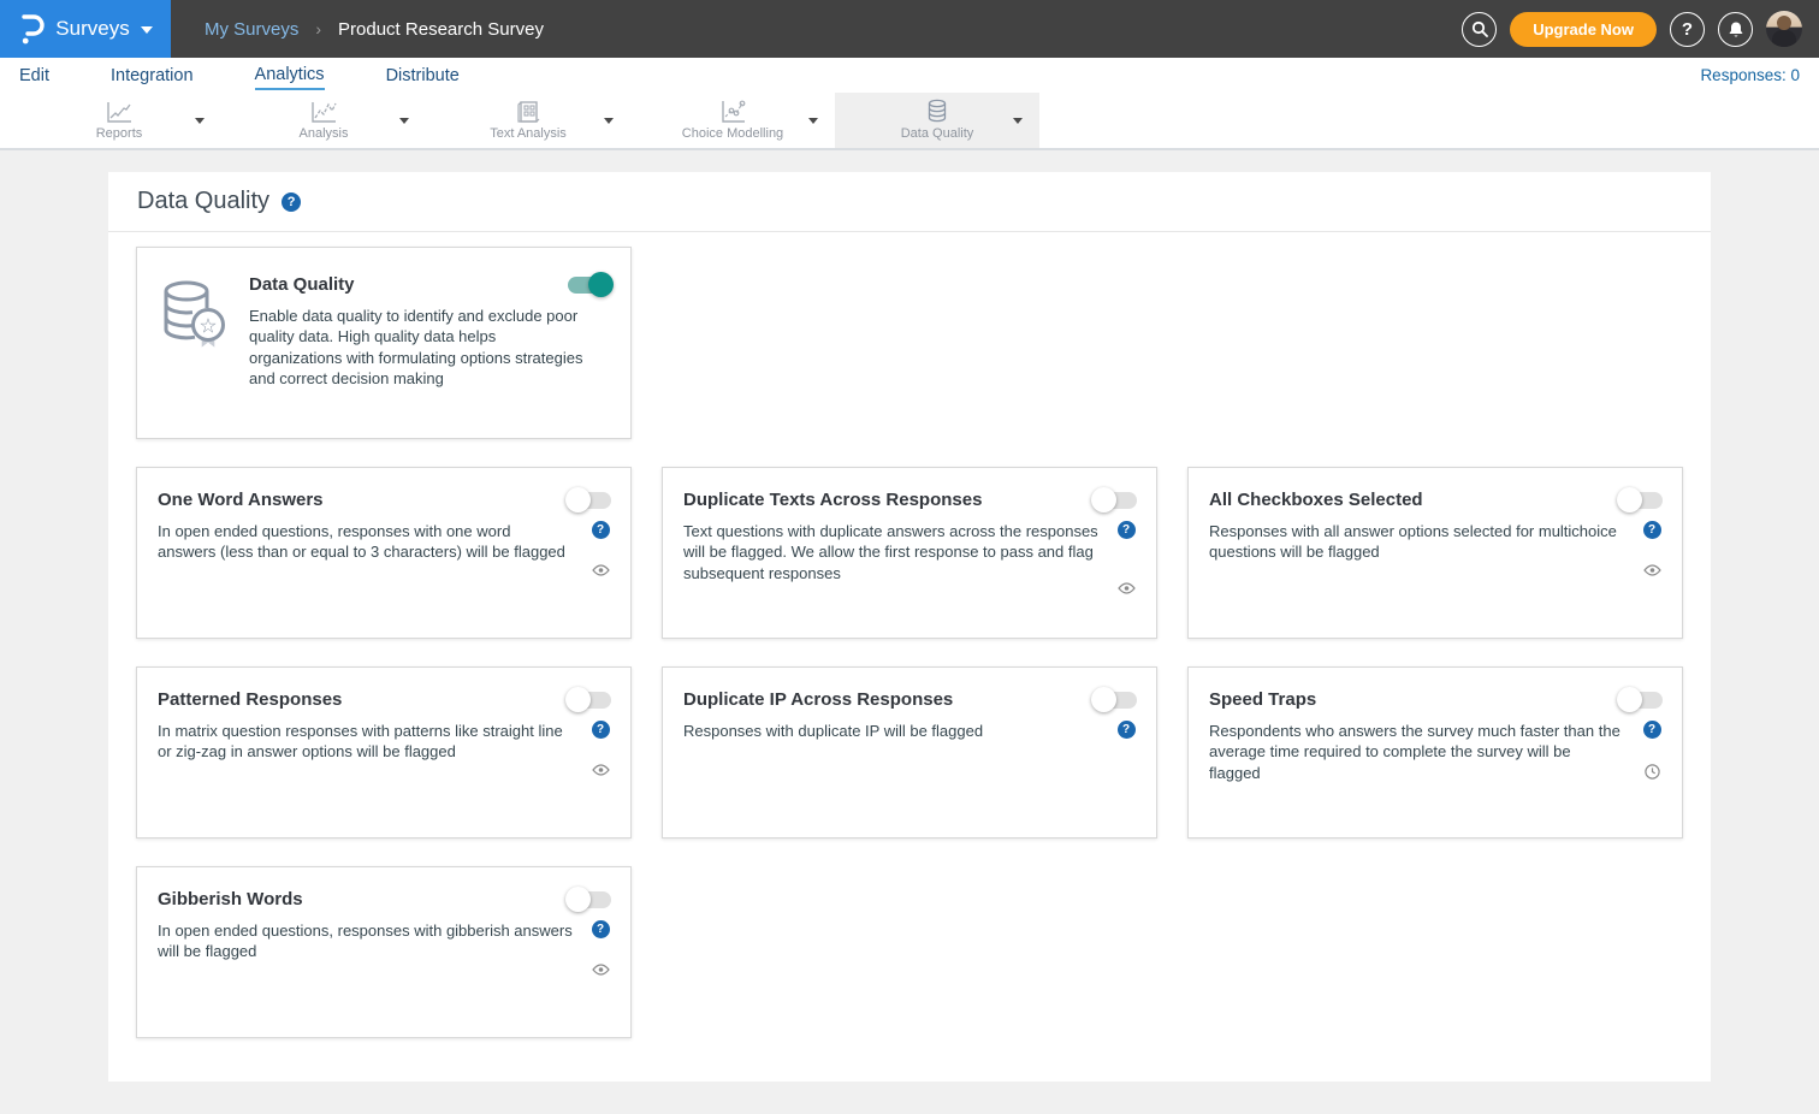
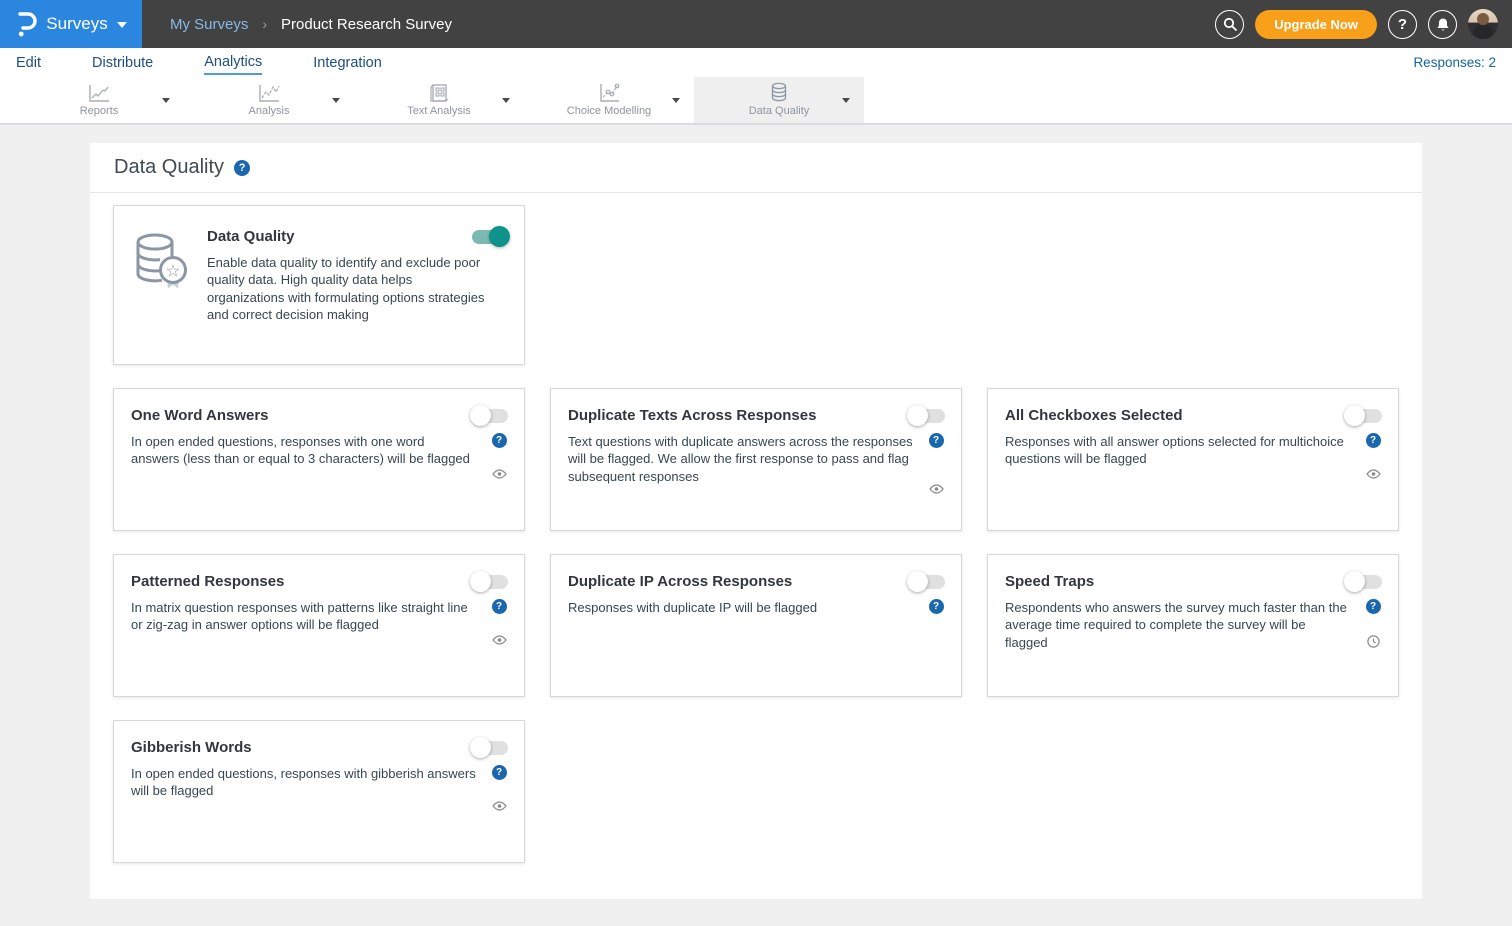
  Surveys
  My Surveys
  ›
  Product Research Survey
  Upgrade Now
  ?
  Edit
- Integration
+ Distribute
  Analytics
- Distribute
+ Integration
- Responses: 0
+ Responses: 2
  Reports
  Analysis
  Text Analysis
  Choice Modelling
  Data Quality
  Data Quality
  ?
  ☆
  Data Quality
  Enable data quality to identify and exclude poor quality data. High quality data helps organizations with formulating options strategies and correct decision making
  One Word Answers
  In open ended questions, responses with one word answers (less than or equal to 3 characters) will be flagged
  ?
  Duplicate Texts Across Responses
  Text questions with duplicate answers across the responses will be flagged. We allow the first response to pass and flag subsequent responses
  ?
  All Checkboxes Selected
  Responses with all answer options selected for multichoice questions will be flagged
  ?
  Patterned Responses
  In matrix question responses with patterns like straight line or zig-zag in answer options will be flagged
  ?
  Duplicate IP Across Responses
  Responses with duplicate IP will be flagged
  ?
  Speed Traps
  Respondents who answers the survey much faster than the average time required to complete the survey will be flagged
  ?
  Gibberish Words
  In open ended questions, responses with gibberish answers will be flagged
  ?
